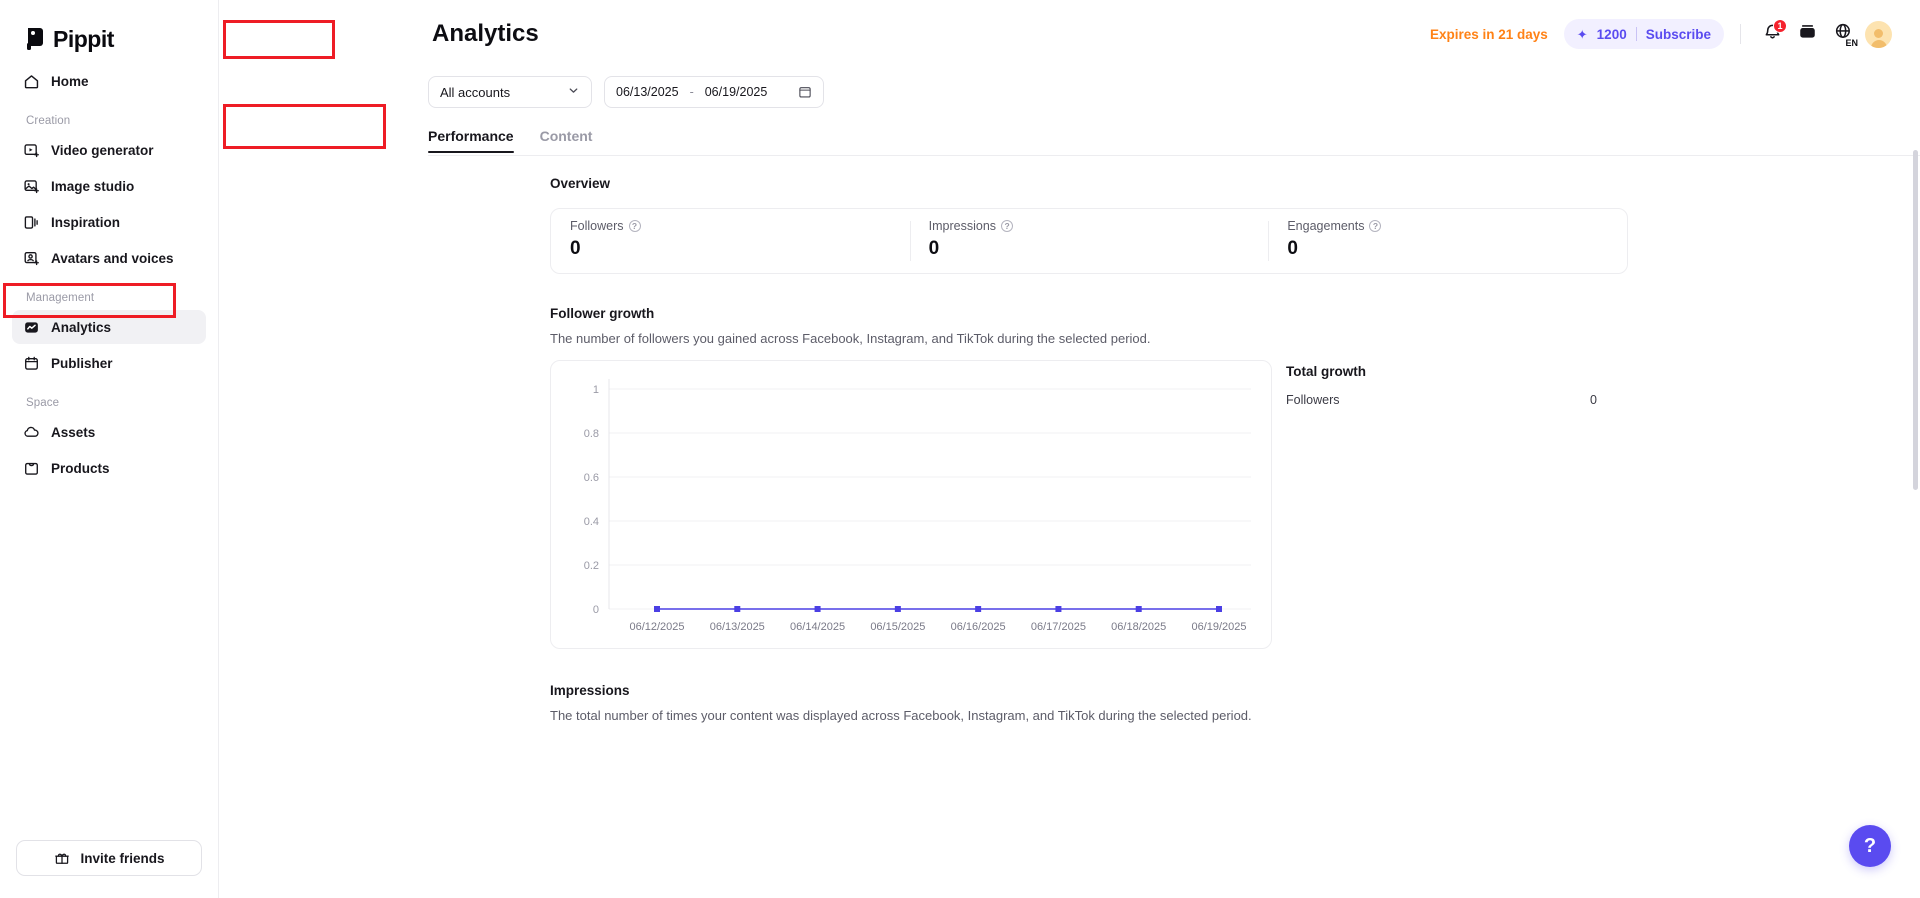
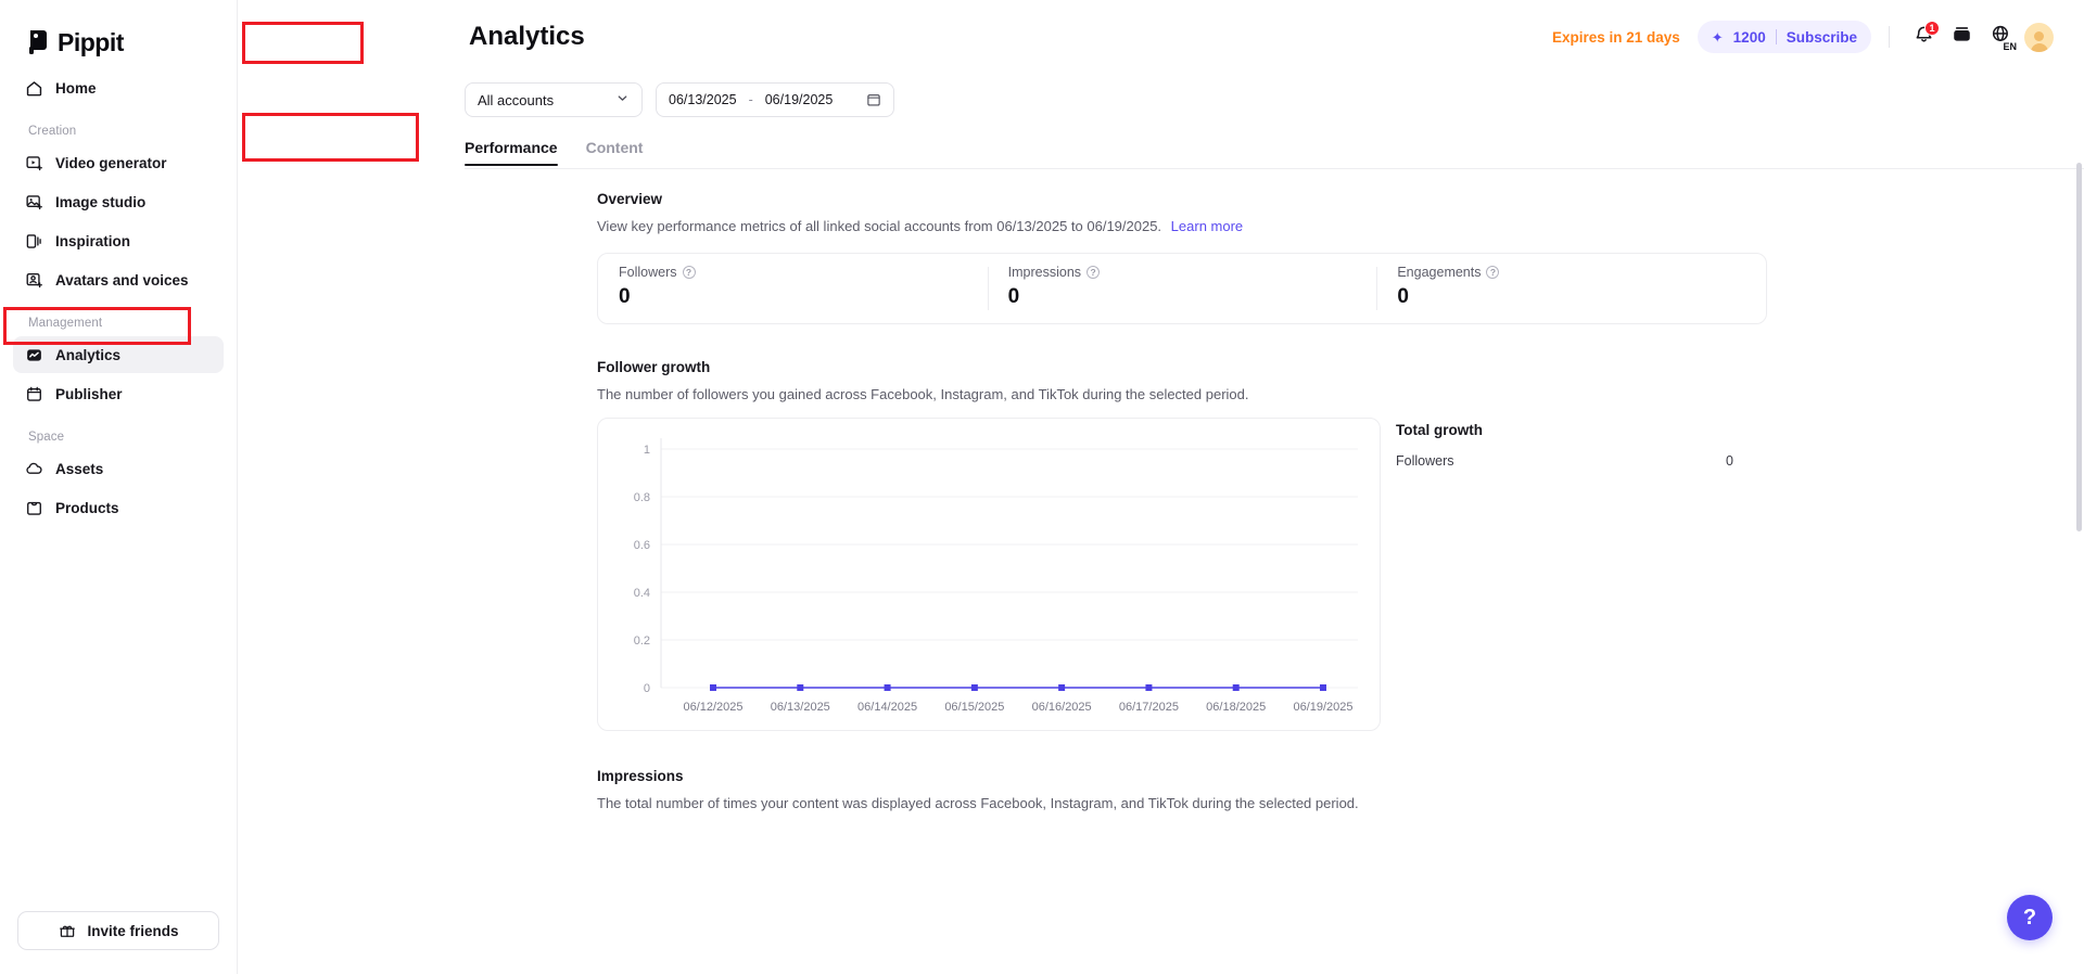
  Pippit
  Home
  Creation
  Video generator
  Image studio
  Inspiration
  Avatars and voices
  Management
  Analytics
  Publisher
  Space
  Assets
  Products
  Invite friends
  Analytics
  Expires in 21 days
  ✦
  1200
  Subscribe
  1
  EN
  All accounts
  06/13/2025
  -
  06/19/2025
  Performance
  Content
  Overview
+ View key performance metrics of all linked social accounts from 06/13/2025 to 06/19/2025. Learn more
  Followers
  ?
  0
  Impressions
  ?
  0
  Engagements
  ?
  0
  Follower growth
  The number of followers you gained across Facebook, Instagram, and TikTok during the selected period.
  0
  0.2
  0.4
  0.6
  0.8
  1
  06/12/2025
  06/13/2025
  06/14/2025
  06/15/2025
  06/16/2025
  06/17/2025
  06/18/2025
  06/19/2025
  Total growth
  Followers
  0
  Impressions
  The total number of times your content was displayed across Facebook, Instagram, and TikTok during the selected period.
  ?
